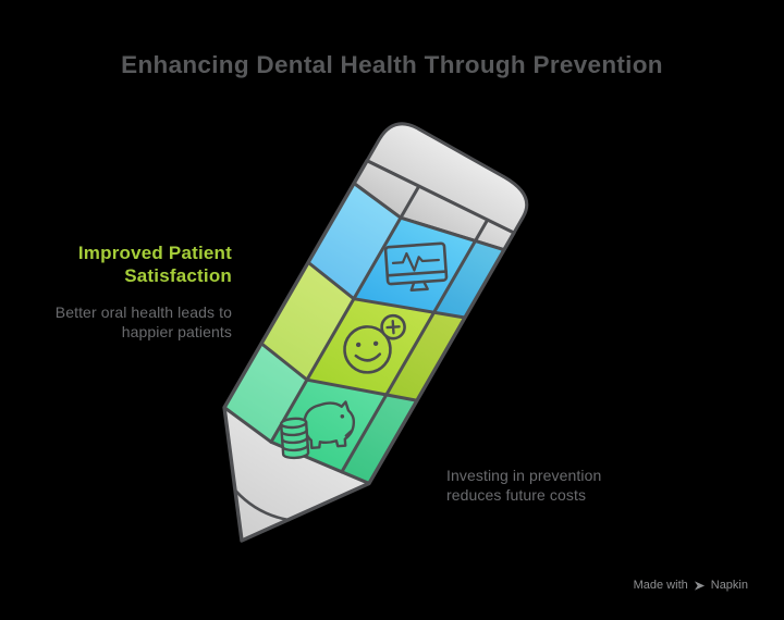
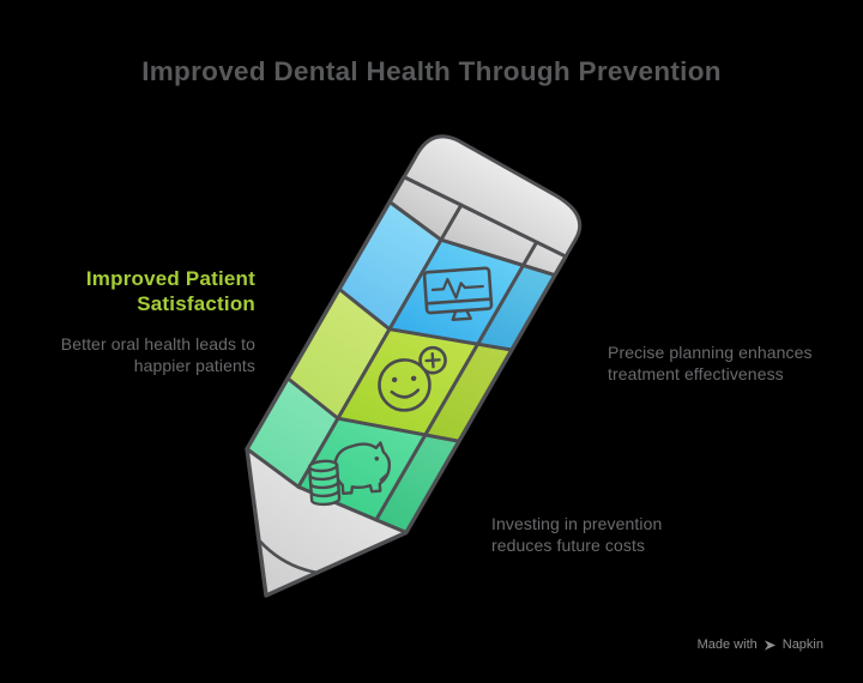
- Enhancing Dental Health Through Prevention
+ Improved Dental Health Through Prevention
  Improved Patient
  Satisfaction
  Better oral health leads to
  happier patients
+ Precise planning enhances
+ treatment effectiveness
  Investing in prevention
  reduces future costs
  Made with
  Napkin
